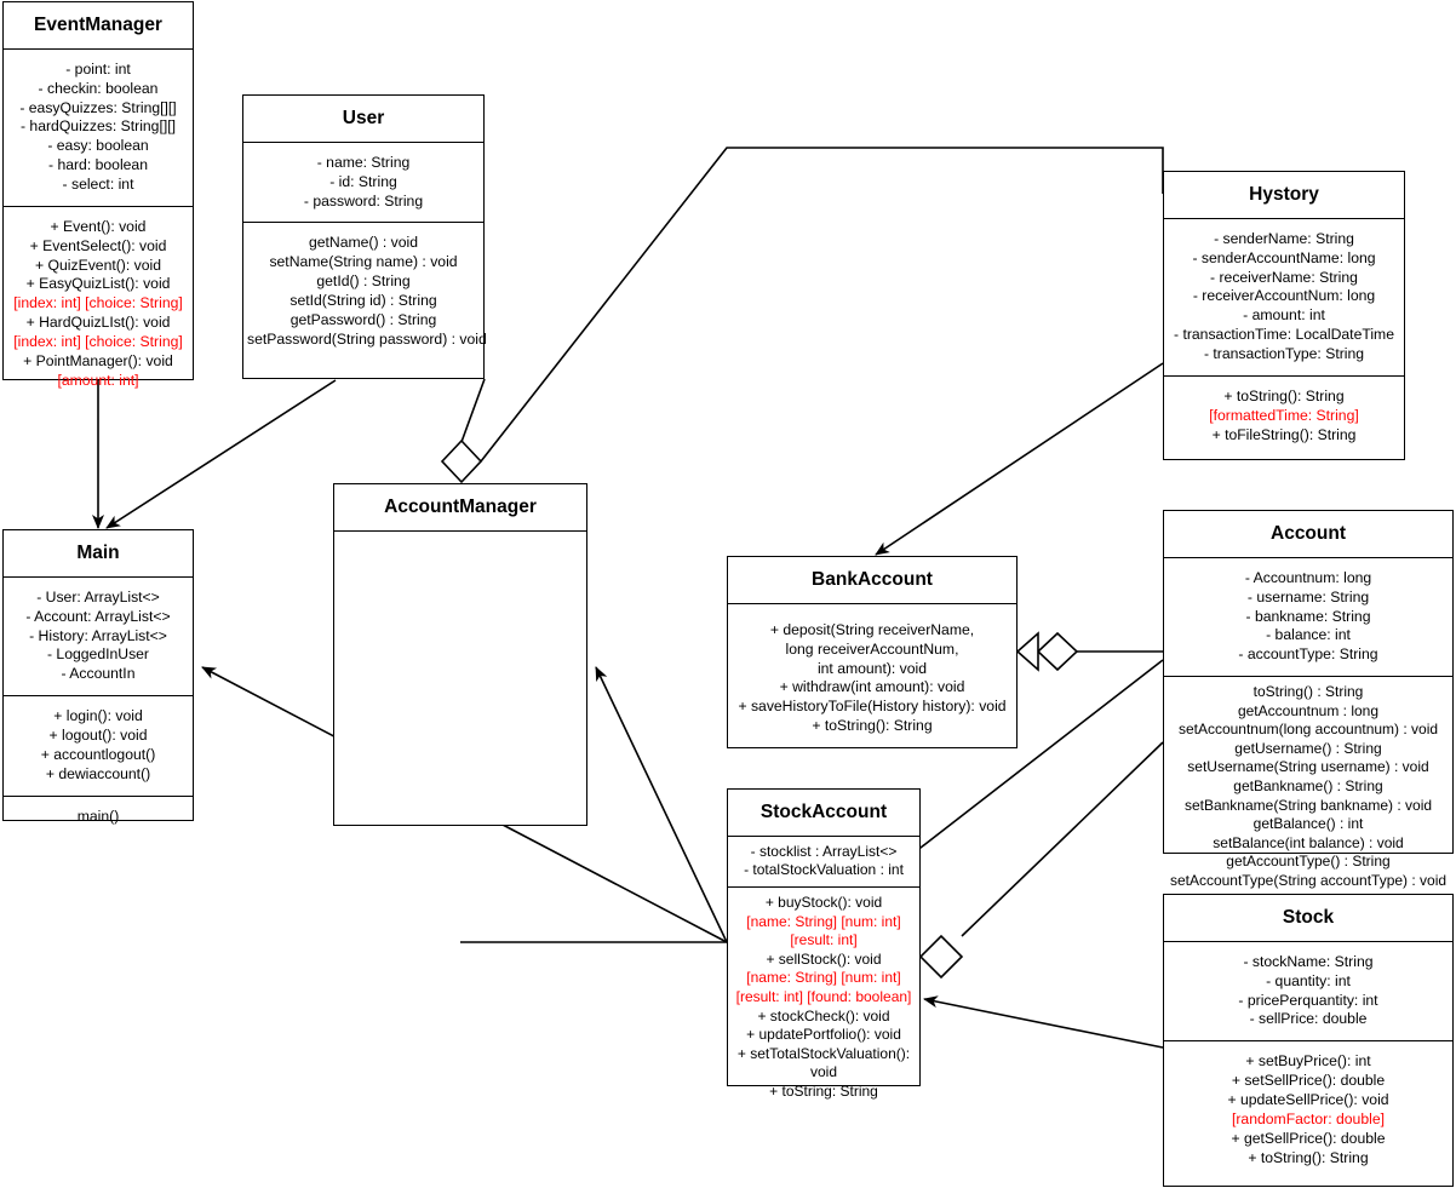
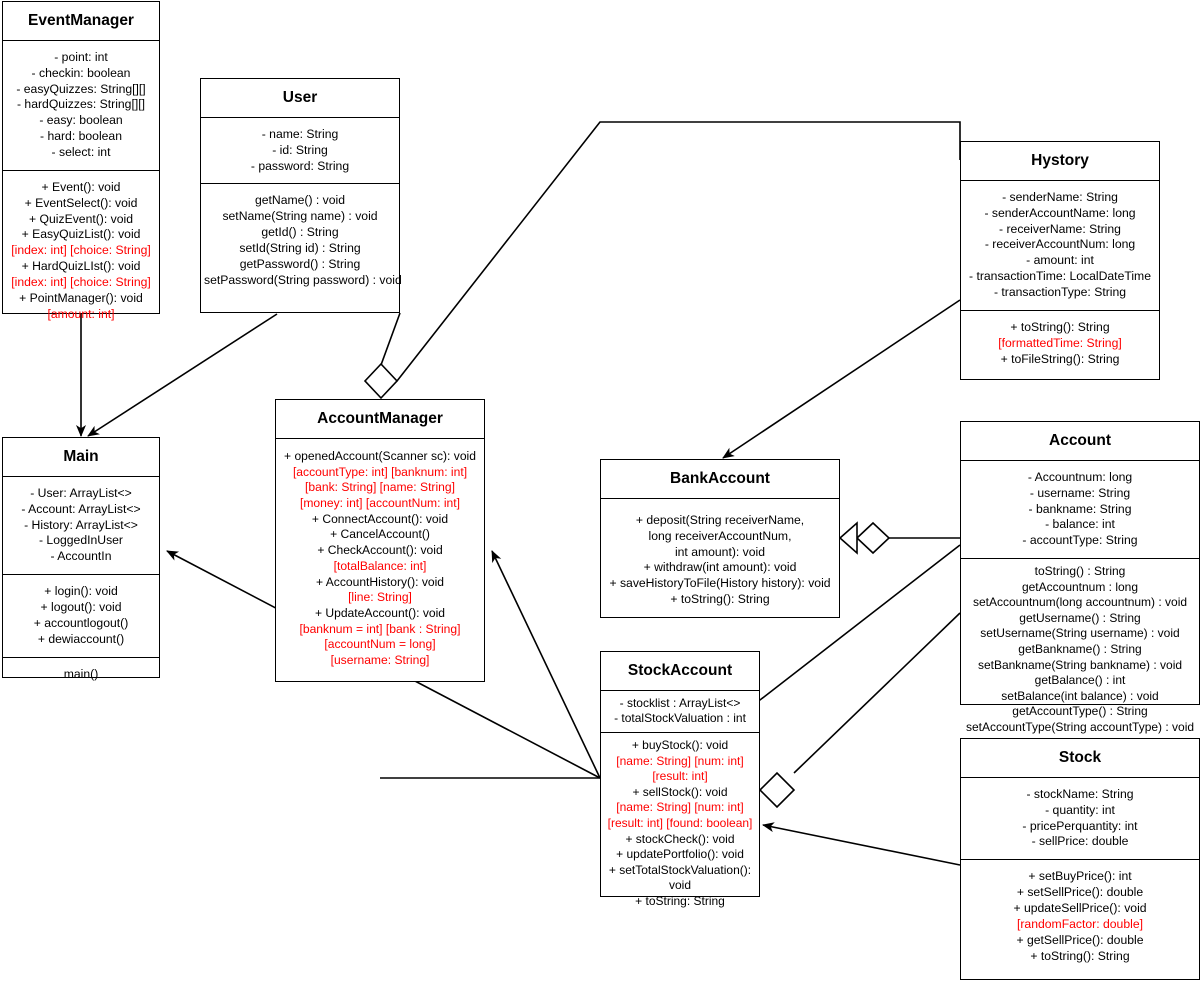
  EventManager
  - point: int
  - checkin: boolean
  - easyQuizzes: String[][]
  - hardQuizzes: String[][]
  - easy: boolean
  - hard: boolean
  - select: int
  + Event(): void
  + EventSelect(): void
  + QuizEvent(): void
  + EasyQuizList(): void
  [index: int] [choice: String]
  + HardQuizLIst(): void
  [index: int] [choice: String]
  + PointManager(): void
  [amount: int]
  User
  - name: String
  - id: String
  - password: String
  getName() : void
  setName(String name) : void
  getId() : String
  setId(String id) : String
  getPassword() : String
  setPassword(String password) : void
  Main
  - User: ArrayList<>
  - Account: ArrayList<>
  - History: ArrayList<>
  - LoggedInUser
  - AccountIn
  + login(): void
  + logout(): void
  + accountlogout()
  + dewiaccount()
  main()
  AccountManager
+ + openedAccount(Scanner sc): void
+ [accountType: int] [banknum: int]
+ [bank: String] [name: String]
+ [money: int] [accountNum: int]
+ + ConnectAccount(): void
+ + CancelAccount()
+ + CheckAccount(): void
+ [totalBalance: int]
+ + AccountHistory(): void
+ [line: String]
+ + UpdateAccount(): void
+ [banknum = int] [bank : String]
+ [accountNum = long]
+ [username: String]
  BankAccount
  + deposit(String receiverName,
  long receiverAccountNum,
  int amount): void
  + withdraw(int amount): void
  + saveHistoryToFile(History history): void
  + toString(): String
  StockAccount
  - stocklist : ArrayList<>
  - totalStockValuation : int
  + buyStock(): void
  [name: String] [num: int]
  [result: int]
  + sellStock(): void
  [name: String] [num: int]
  [result: int] [found: boolean]
  + stockCheck(): void
  + updatePortfolio(): void
  + setTotalStockValuation():
  void
  + toString: String
  Hystory
  - senderName: String
  - senderAccountName: long
  - receiverName: String
  - receiverAccountNum: long
  - amount: int
  - transactionTime: LocalDateTime
  - transactionType: String
  + toString(): String
  [formattedTime: String]
  + toFileString(): String
  Account
  - Accountnum: long
  - username: String
  - bankname: String
  - balance: int
  - accountType: String
  toString() : String
  getAccountnum : long
  setAccountnum(long accountnum) : void
  getUsername() : String
  setUsername(String username) : void
  getBankname() : String
  setBankname(String bankname) : void
  getBalance() : int
  setBalance(int balance) : void
  getAccountType() : String
  setAccountType(String accountType) : void
  Stock
  - stockName: String
  - quantity: int
  - pricePerquantity: int
  - sellPrice: double
  + setBuyPrice(): int
  + setSellPrice(): double
  + updateSellPrice(): void
  [randomFactor: double]
  + getSellPrice(): double
  + toString(): String
